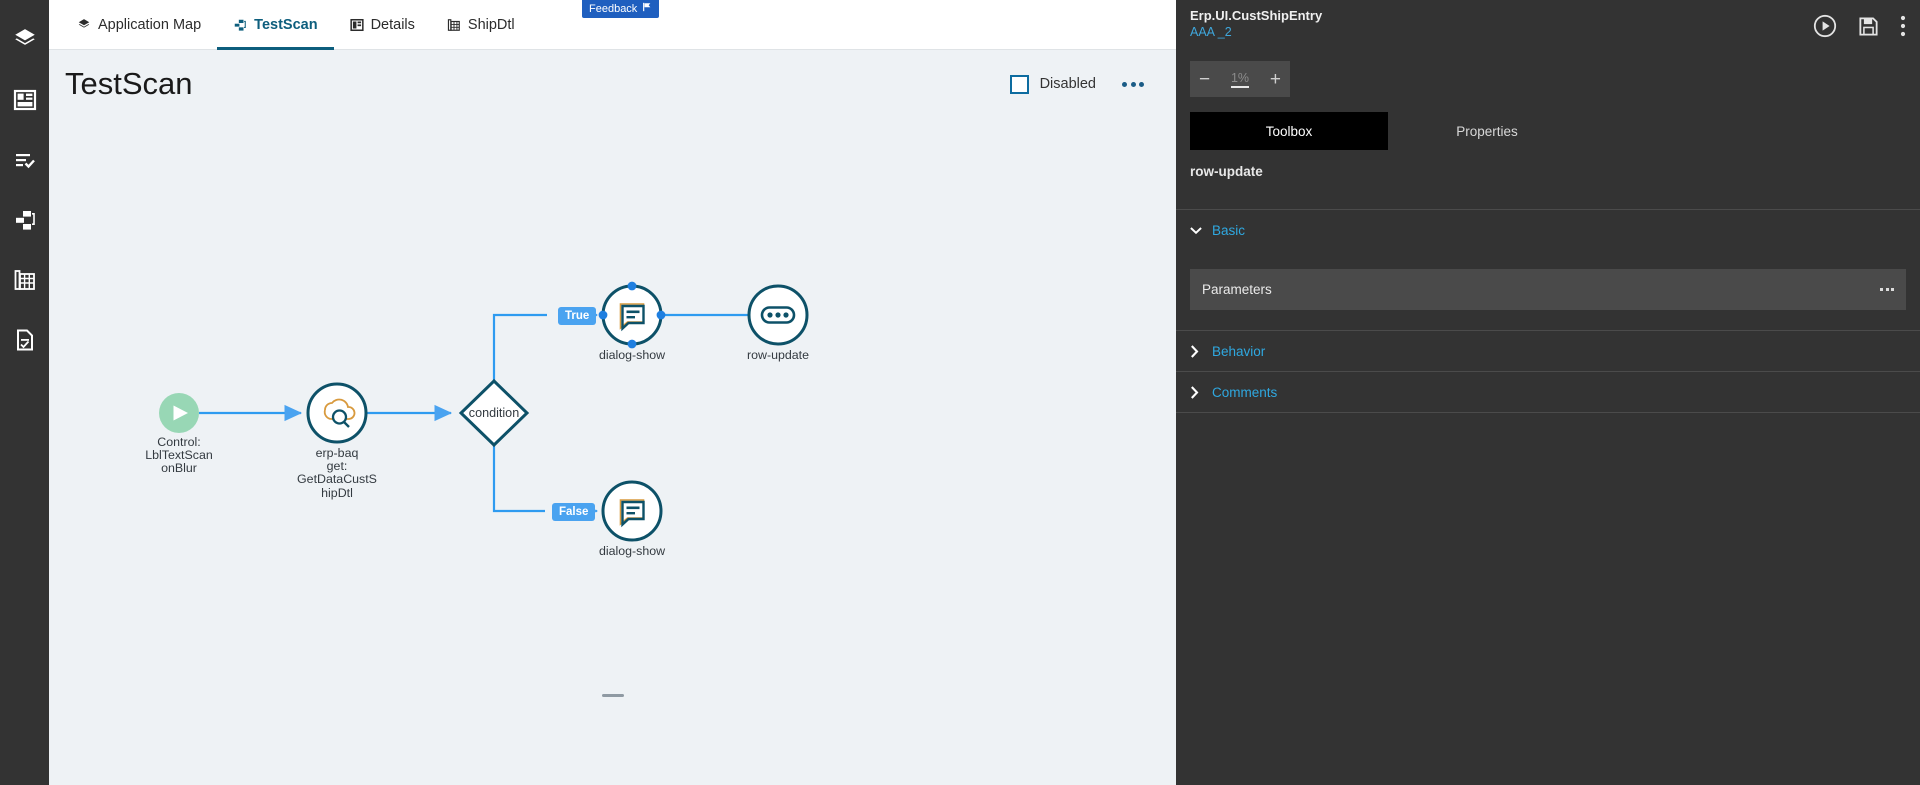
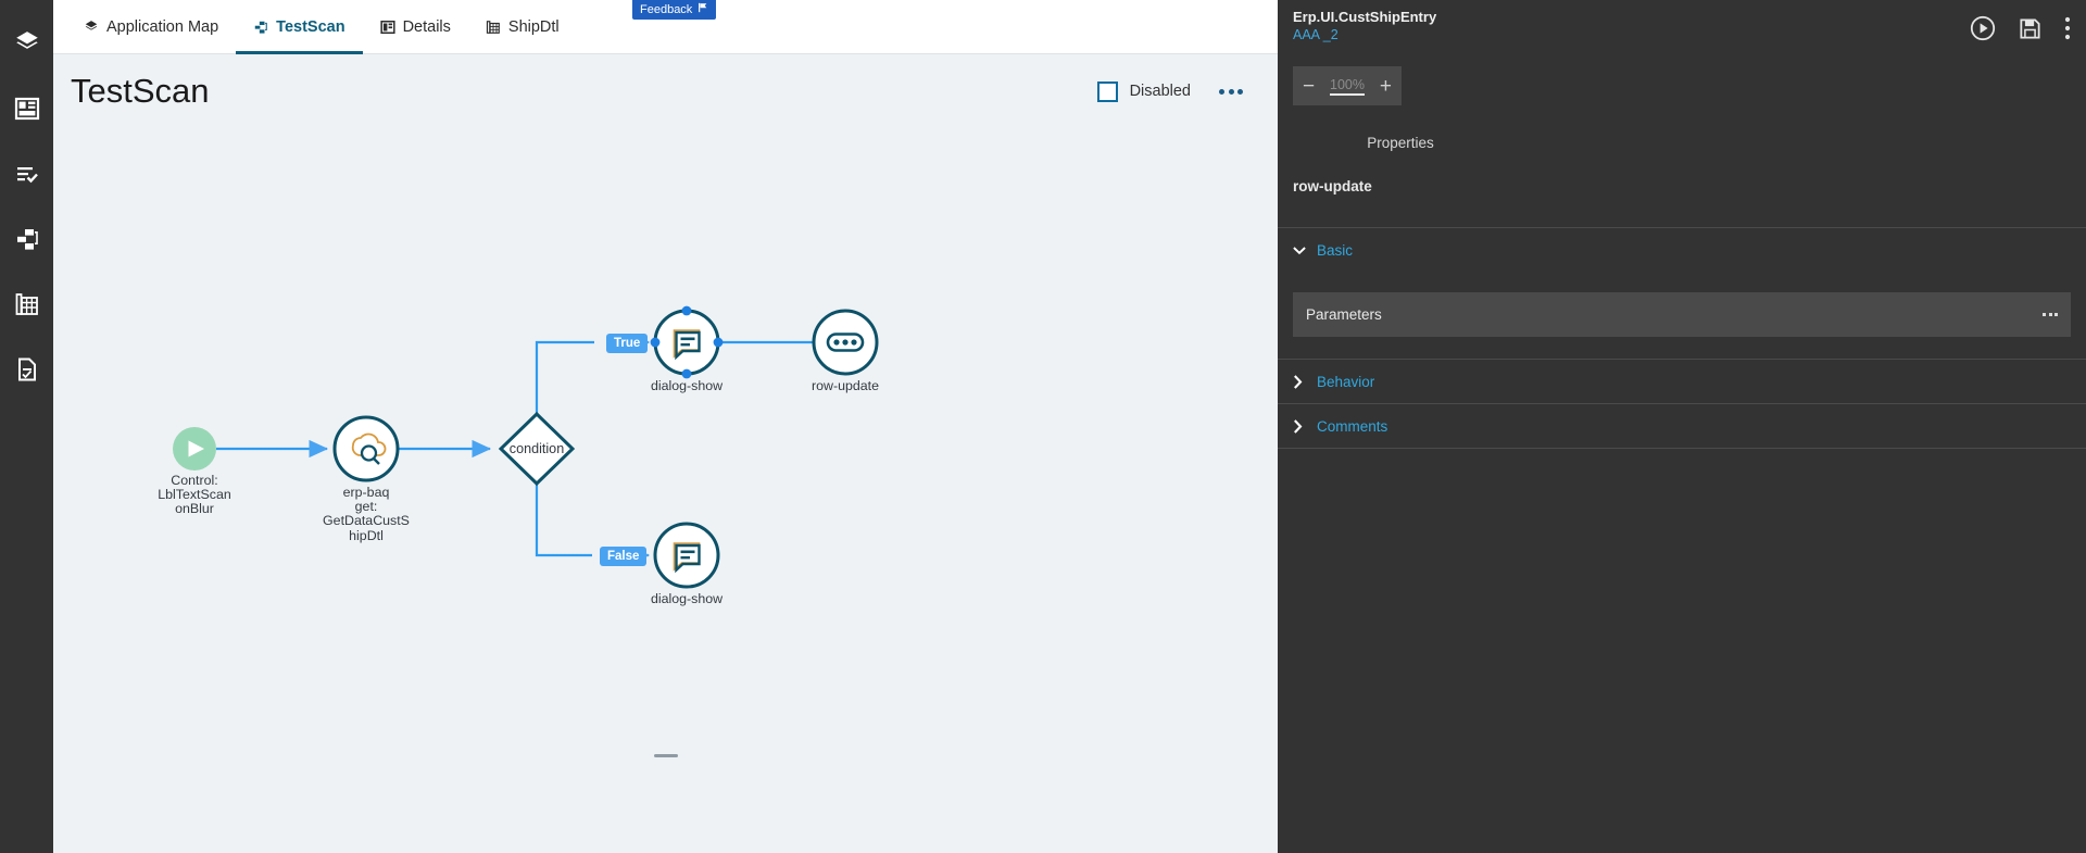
  Application Map
  TestScan
  Details
  ShipDtl
  TestScan
  Disabled
  condition
  True
  False
  Control:
  LblTextScan
  onBlur
  erp-baq
  get:
  GetDataCustS
  hipDtl
  dialog-show
  row-update
  dialog-show
  Feedback
  Erp.UI.CustShipEntry
  AAA _2
  −
- 1%
+ 100%
  +
- Toolbox
  Properties
  row-update
  Basic
  Parameters
  Behavior
  Comments
